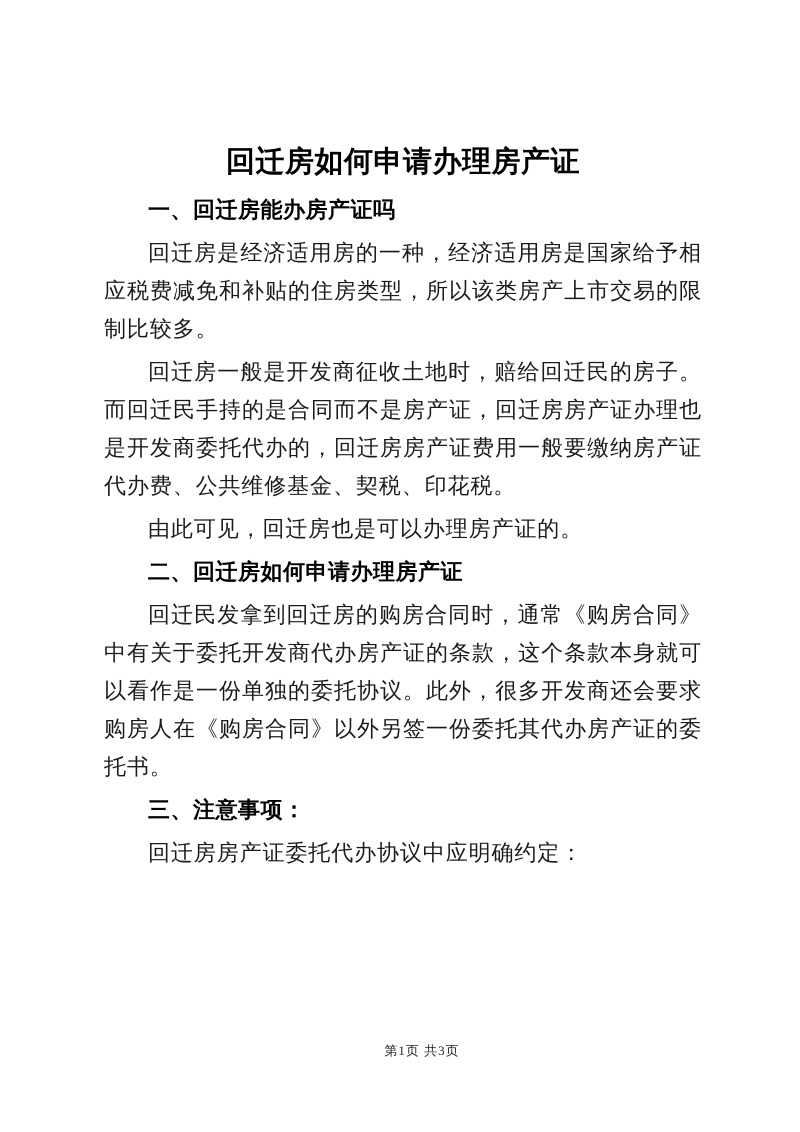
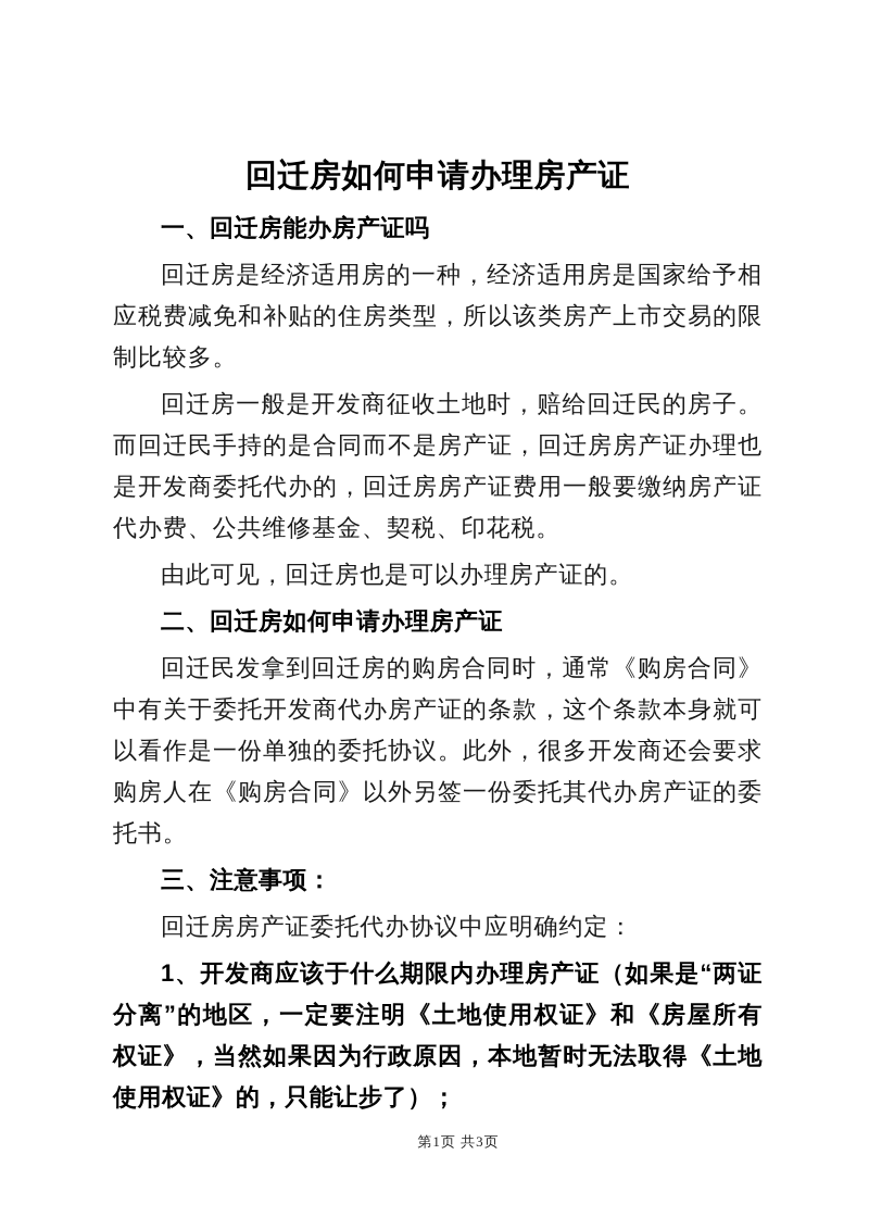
  回迁房如何申请办理房产证
  一、回迁房能办房产证吗
  回迁房是经济适用房的一种，经济适用房是国家给予相应税费减免和补贴的住房类型，所以该类房产上市交易的限制比较多。
  回迁房一般是开发商征收土地时，赔给回迁民的房子。而回迁民手持的是合同而不是房产证，回迁房房产证办理也是开发商委托代办的，回迁房房产证费用一般要缴纳房产证代办费、公共维修基金、契税、印花税。
  由此可见，回迁房也是可以办理房产证的。
  二、回迁房如何申请办理房产证
  回迁民发拿到回迁房的购房合同时，通常《购房合同》中有关于委托开发商代办房产证的条款，这个条款本身就可以看作是一份单独的委托协议。此外，很多开发商还会要求购房人在《购房合同》以外另签一份委托其代办房产证的委托书。
  三、注意事项：
  回迁房房产证委托代办协议中应明确约定：
+ 1、开发商应该于什么期限内办理房产证（如果是“两证分离”的地区，一定要注明《土地使用权证》和《房屋所有权证》，当然如果因为行政原因，本地暂时无法取得《土地使用权证》的，只能让步了）；
  第1页 共3页
